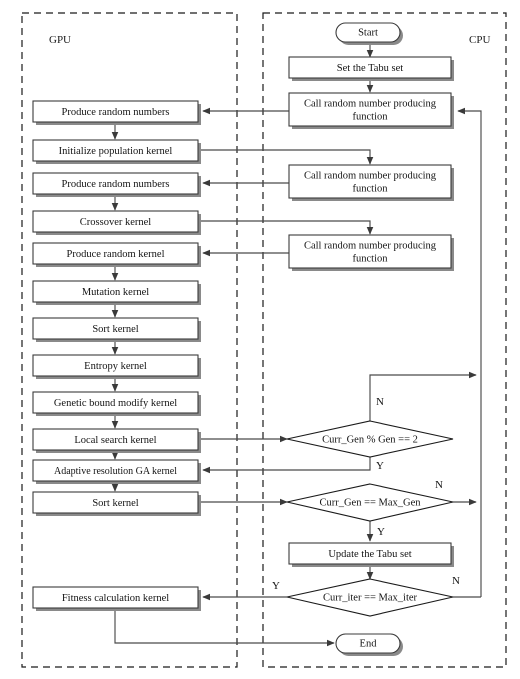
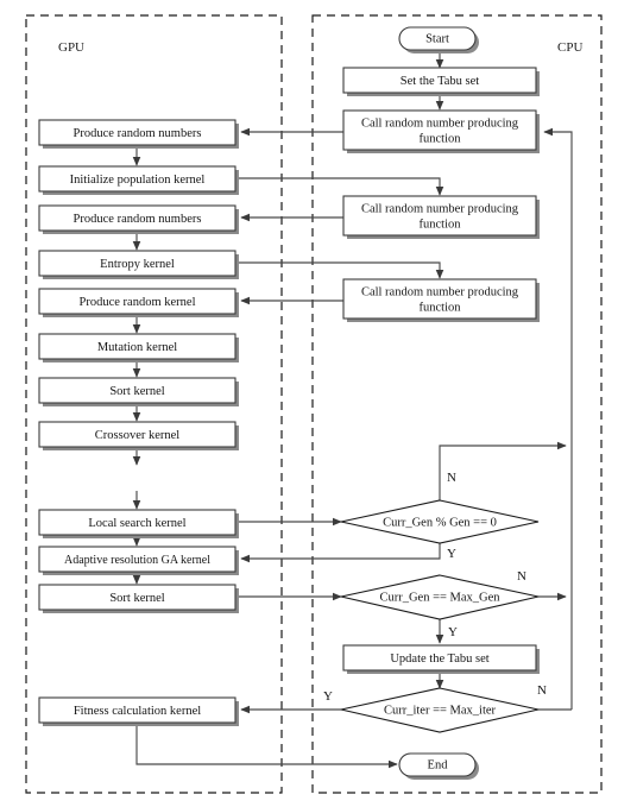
  GPU
  CPU
  Produce random numbers
  Initialize population kernel
  Produce random numbers
- Crossover kernel
+ Entropy kernel
  Produce random kernel
  Mutation kernel
  Sort kernel
- Entropy kernel
+ Crossover kernel
- Genetic bound modify kernel
  Local search kernel
  Adaptive resolution GA kernel
  Sort kernel
  Fitness calculation kernel
  Start
  Set the Tabu set
  Call random number producing
  function
  Call random number producing
  function
  Call random number producing
  function
- Curr_Gen % Gen == 2
+ Curr_Gen % Gen == 0
  Curr_Gen == Max_Gen
  Update the Tabu set
  Curr_iter == Max_iter
  End
  N
  Y
  N
  Y
  Y
  N
